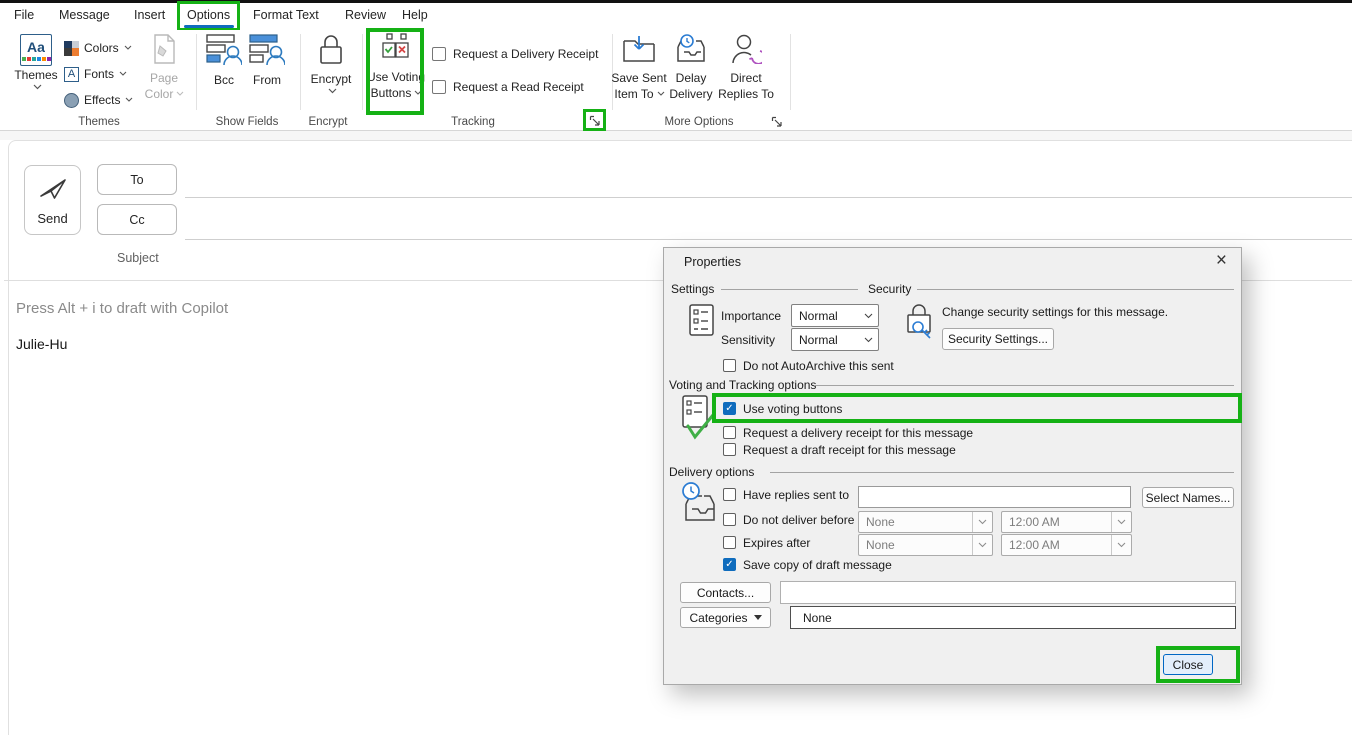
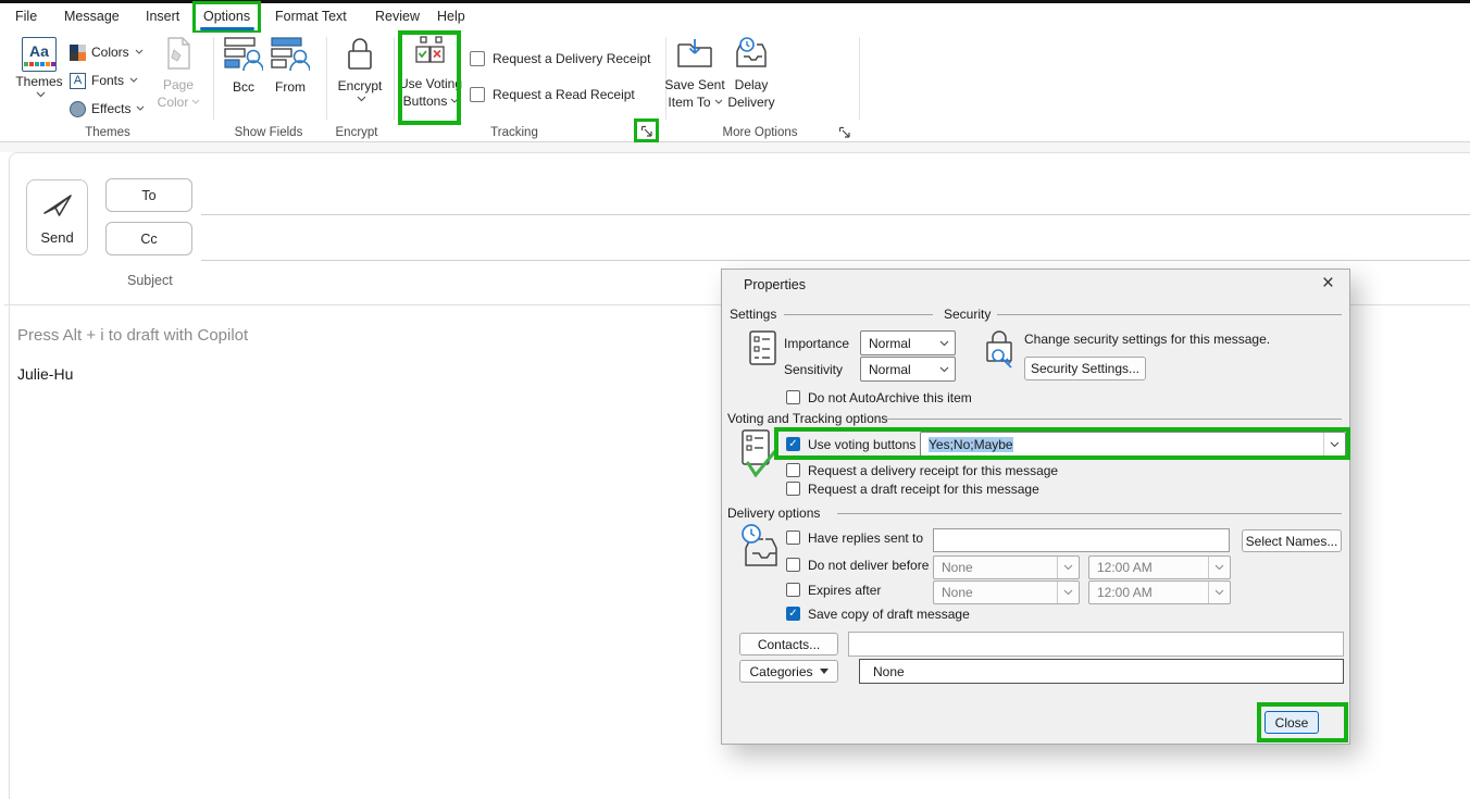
  File
  Message
  Insert
  Options
  Format Text
  Review
  Help
  Aa
  Themes
  Colors
  A
  Fonts
  Effects
  Page
  Color
  Themes
  Bcc
  From
  Show Fields
  Encrypt
  Encrypt
  Use Voting
  Buttons
  Request a Delivery Receipt
  Request a Read Receipt
  Tracking
  Save Sent
  Item To
  Delay
  Delivery
- Direct
- Replies To
  More Options
  Send
  To
  Cc
  Subject
  Press Alt + i to draft with Copilot
  Julie-Hu
  Properties
  ×
  Settings
  Security
  Importance
  Normal
  Sensitivity
  Normal
- Do not AutoArchive this sent
+ Do not AutoArchive this item
  Change security settings for this message.
  Security Settings...
  Voting and Tracking option
  ✓
  Use voting buttons
+ Yes;No;Maybe
  Request a delivery receipt for this message
  Request a draft receipt for this message
  Delivery options
  Have replies sent to
  Select Names...
  Do not deliver before
  None
  12:00 AM
  Expires after
  None
  12:00 AM
  ✓
  Save copy of draft message
  Contacts...
  Categories
  None
  Close
